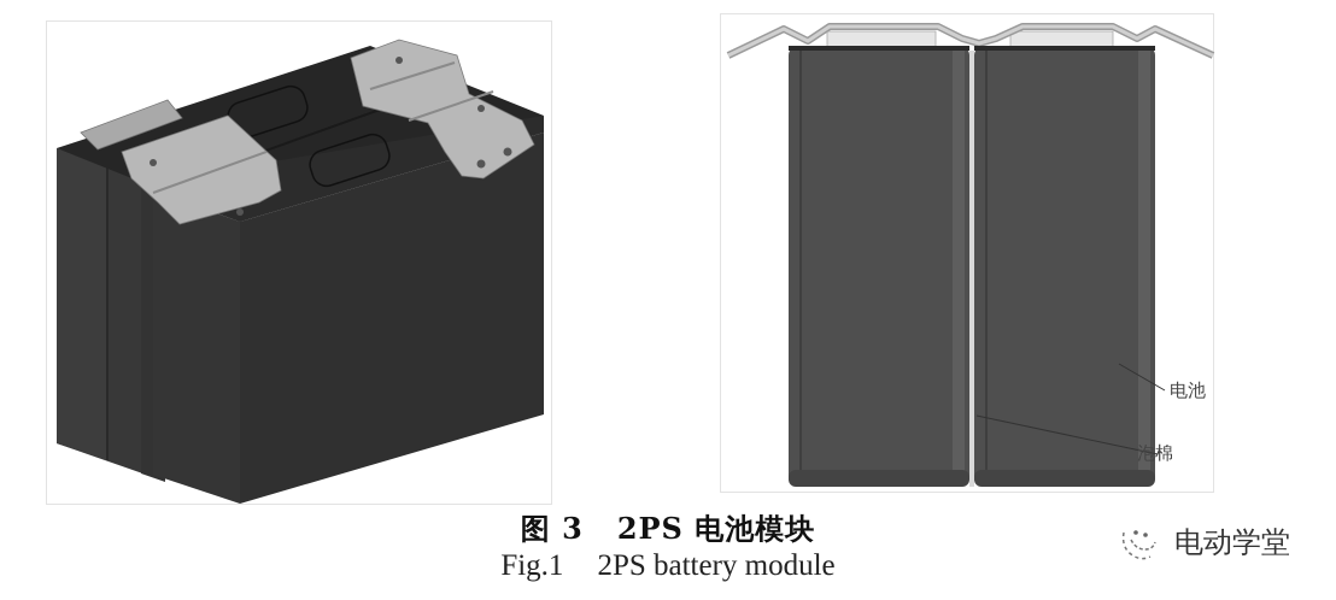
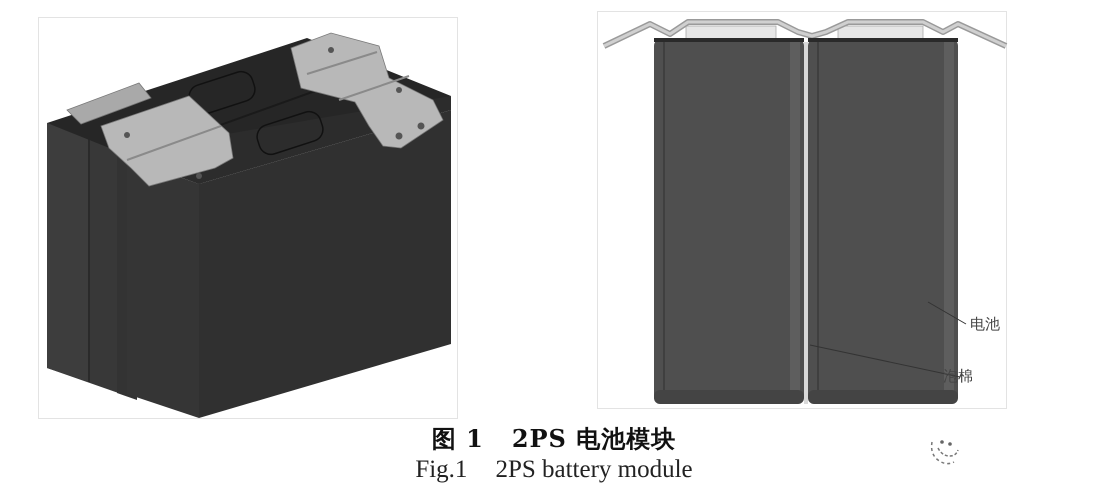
  电池
  泡棉
- 图 3 2PS 电池模块
+ 图 1 2PS 电池模块
  Fig.1 2PS battery module
- 电动学堂
